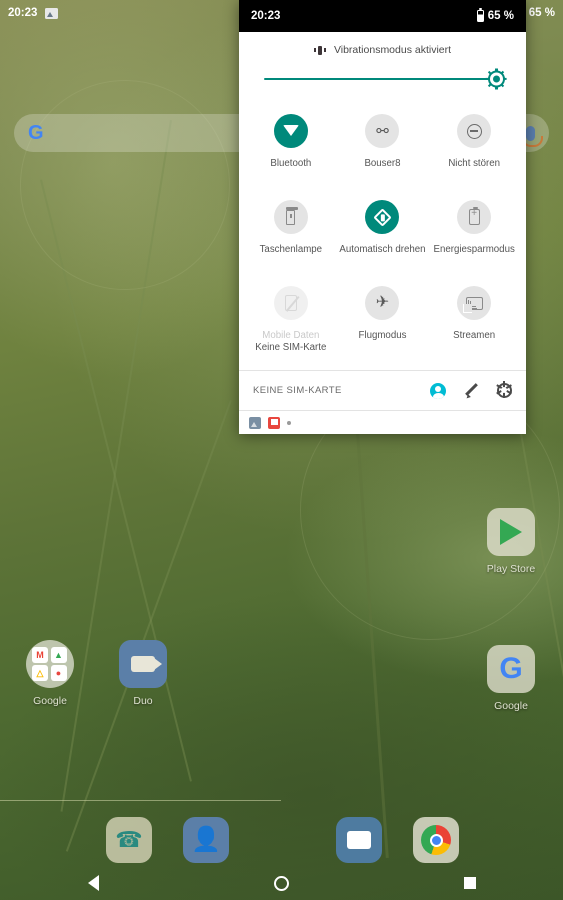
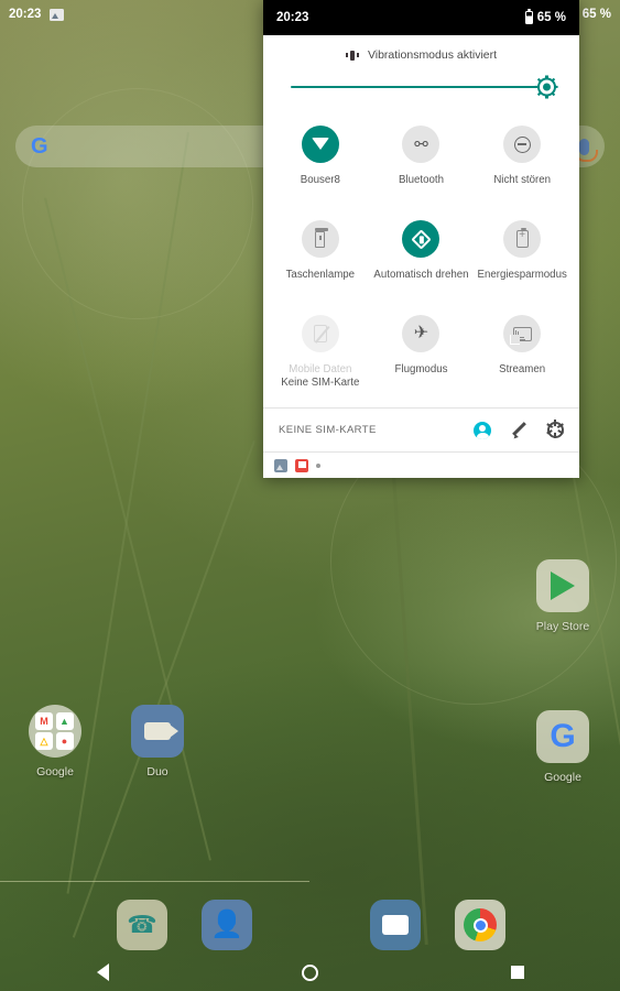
  20:23
  65 %
  G
  M
  ▲
  △
  ●
  Google
  Duo
  Play Store
  G
  Google
  ☎
  👤
  20:23
  65 %
  Vibrationsmodus aktiviert
- Bluetooth
+ Bouser8
  ⚯
- Bouser8
+ Bluetooth
  Nicht stören
  Taschenlampe
  Automatisch drehen
  Energiesparmodus
  Mobile Daten
  Keine SIM-Karte
  ✈
  Flugmodus
  Streamen
  KEINE SIM-KARTE
